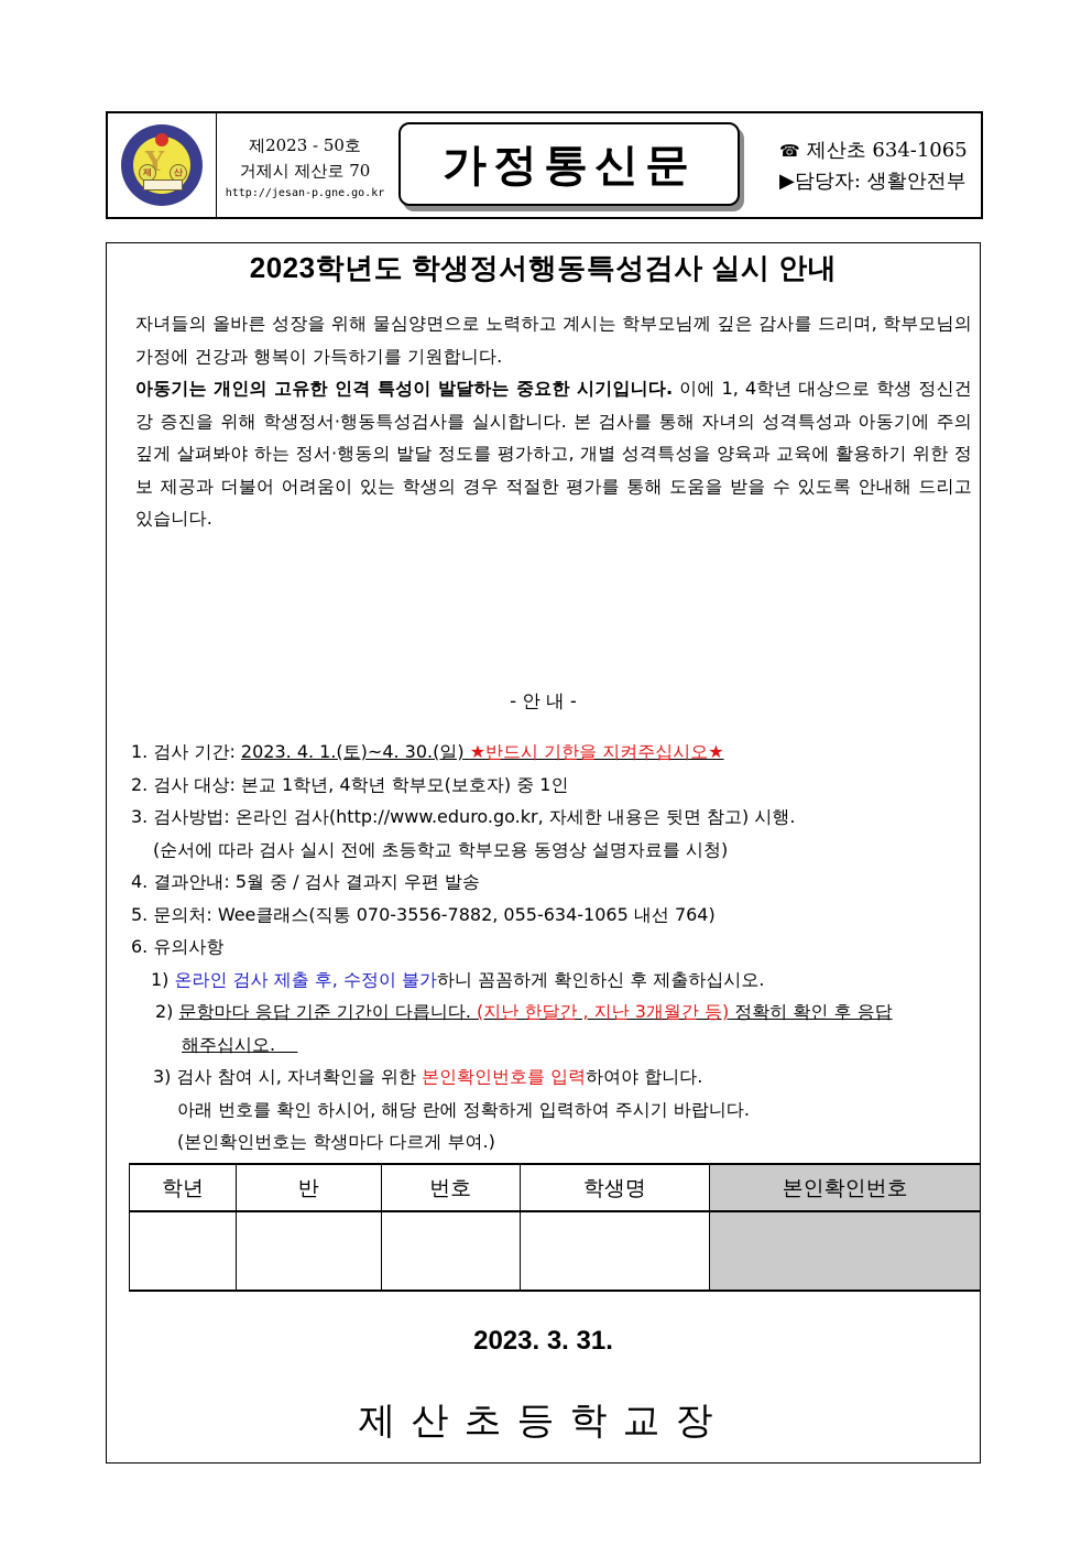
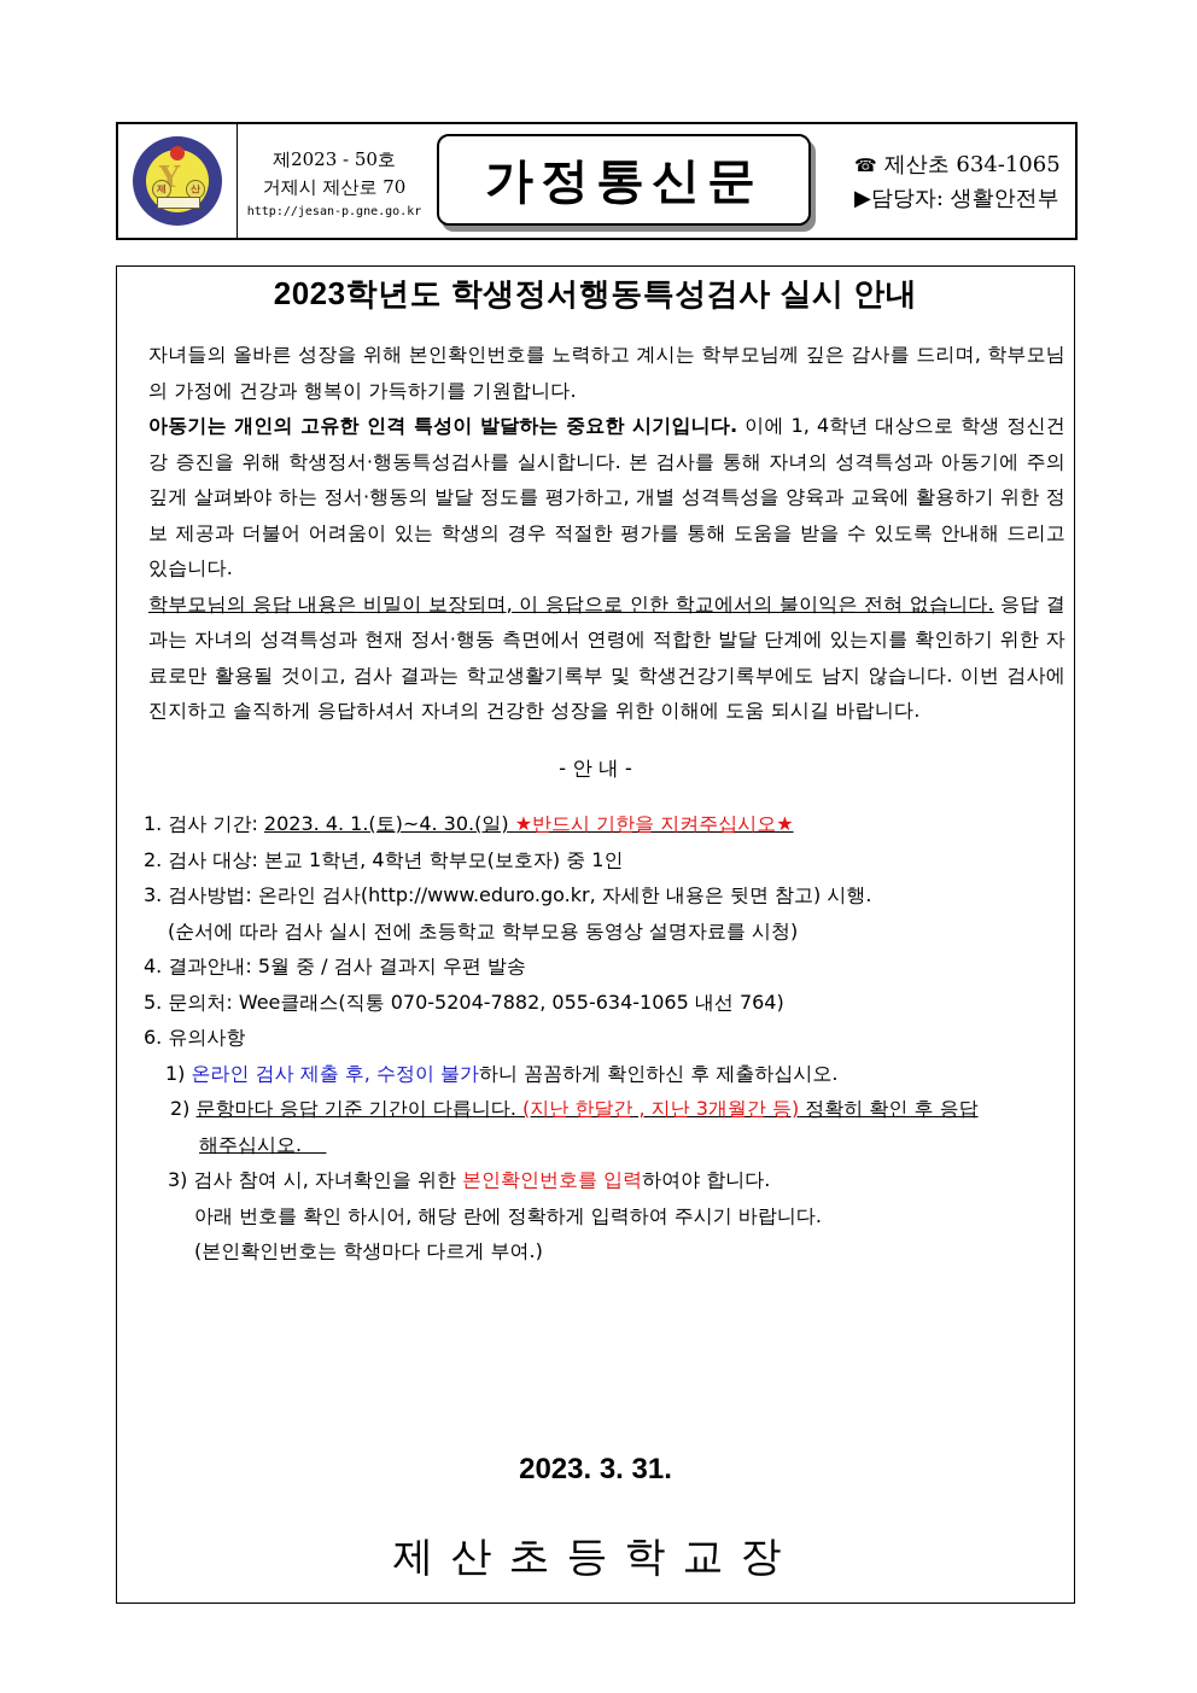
  Y
  제
  산
  제2023 - 50호
  거제시 제산로 70
  http://jesan-p.gne.go.kr
  가정통신문
  ☎ 제산초 634-1065
  ▶담당자: 생활안전부
  2023학년도 학생정서행동특성검사 실시 안내
- 자녀들의 올바른 성장을 위해 물심양면으로 노력하고 계시는 학부모님께 깊은 감사를 드리며, 학부모님의 가정에 건강과 행복이 가득하기를 기원합니다.
+ 자녀들의 올바른 성장을 위해 본인확인번호를 노력하고 계시는 학부모님께 깊은 감사를 드리며, 학부모님의 가정에 건강과 행복이 가득하기를 기원합니다.
  아동기는 개인의 고유한 인격 특성이 발달하는 중요한 시기입니다. 이에 1, 4학년 대상으로 학생 정신건강 증진을 위해 학생정서·행동특성검사를 실시합니다. 본 검사를 통해 자녀의 성격특성과 아동기에 주의 깊게 살펴봐야 하는 정서·행동의 발달 정도를 평가하고, 개별 성격특성을 양육과 교육에 활용하기 위한 정보 제공과 더불어 어려움이 있는 학생의 경우 적절한 평가를 통해 도움을 받을 수 있도록 안내해 드리고 있습니다.
+ 학부모님의 응답 내용은 비밀이 보장되며, 이 응답으로 인한 학교에서의 불이익은 전혀 없습니다. 응답 결과는 자녀의 성격특성과 현재 정서·행동 측면에서 연령에 적합한 발달 단계에 있는지를 확인하기 위한 자료로만 활용될 것이고, 검사 결과는 학교생활기록부 및 학생건강기록부에도 남지 않습니다. 이번 검사에 진지하고 솔직하게 응답하셔서 자녀의 건강한 성장을 위한 이해에 도움 되시길 바랍니다.
  - 안 내 -
  1. 검사 기간: 2023. 4. 1.(토)~4. 30.(일) ★반드시 기한을 지켜주십시오★
  2. 검사 대상: 본교 1학년, 4학년 학부모(보호자) 중 1인
  3. 검사방법: 온라인 검사(http://www.eduro.go.kr, 자세한 내용은 뒷면 참고) 시행.
  (순서에 따라 검사 실시 전에 초등학교 학부모용 동영상 설명자료를 시청)
  4. 결과안내: 5월 중 / 검사 결과지 우편 발송
- 5. 문의처: Wee클래스(직통 070-3556-7882, 055-634-1065 내선 764)
+ 5. 문의처: Wee클래스(직통 070-5204-7882, 055-634-1065 내선 764)
  6. 유의사항
  1) 온라인 검사 제출 후, 수정이 불가하니 꼼꼼하게 확인하신 후 제출하십시오.
  2) 문항마다 응답 기준 기간이 다릅니다. (지난 한달간 , 지난 3개월간 등) 정확히 확인 후 응답
  해주십시오.
  3) 검사 참여 시, 자녀확인을 위한 본인확인번호를 입력하여야 합니다.
  아래 번호를 확인 하시어, 해당 란에 정확하게 입력하여 주시기 바랍니다.
  (본인확인번호는 학생마다 다르게 부여.)
- 학년	반	번호	학생명	본인확인번호
  2023. 3. 31.
  제산초등학교장
